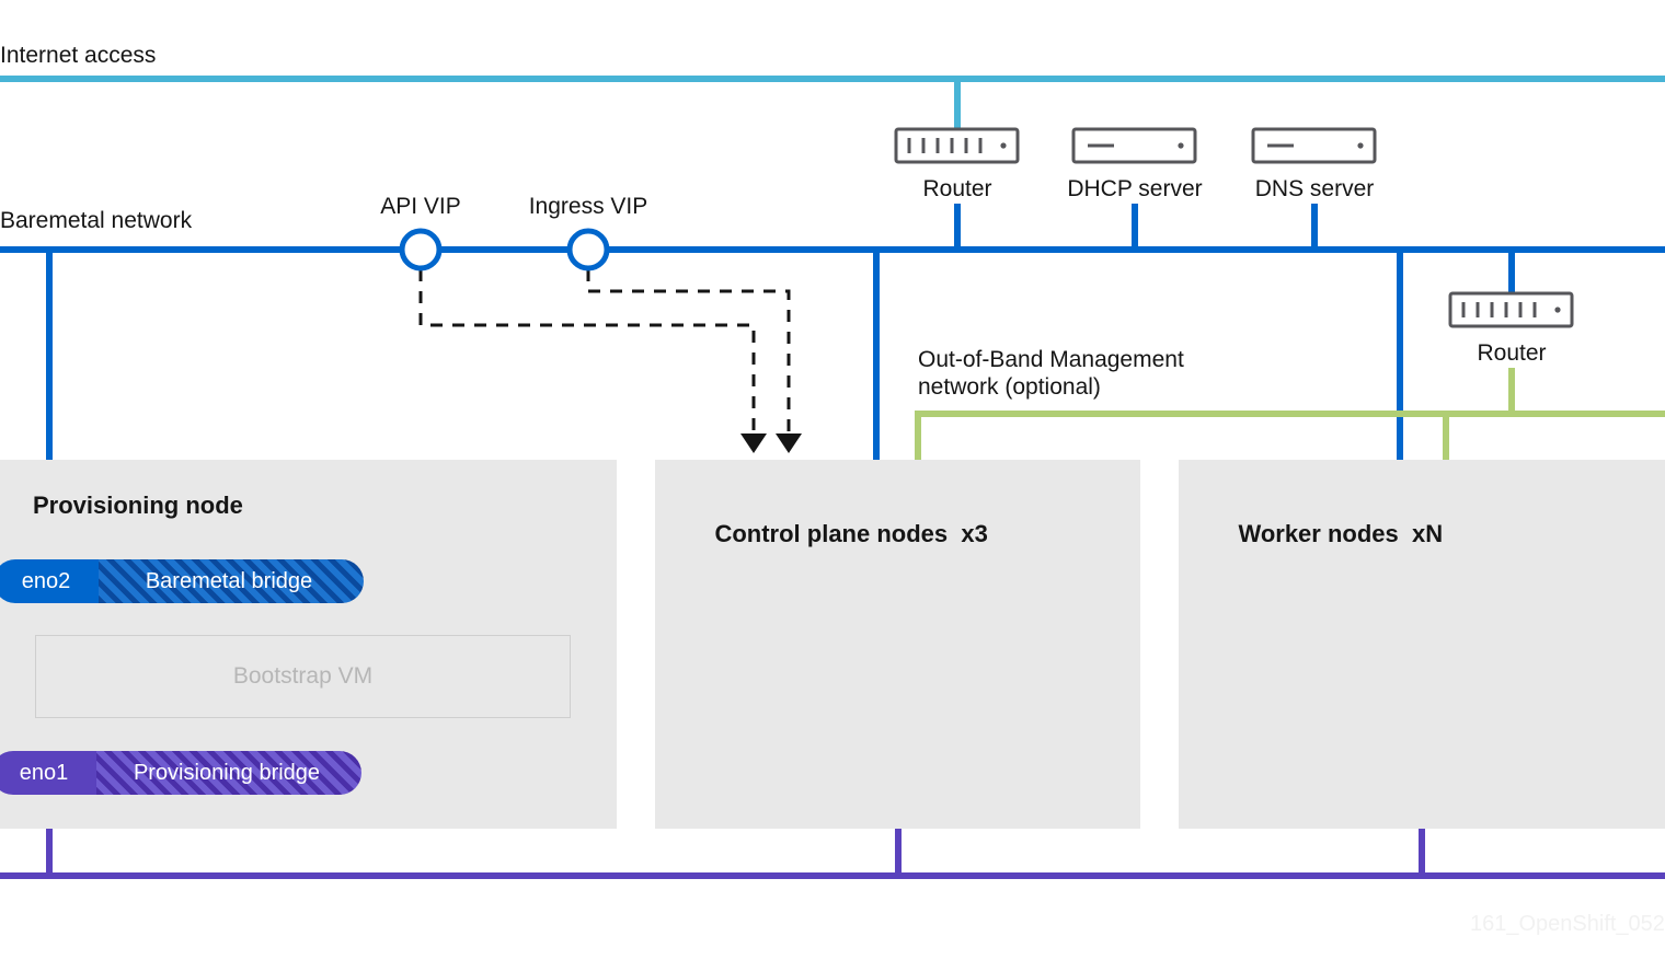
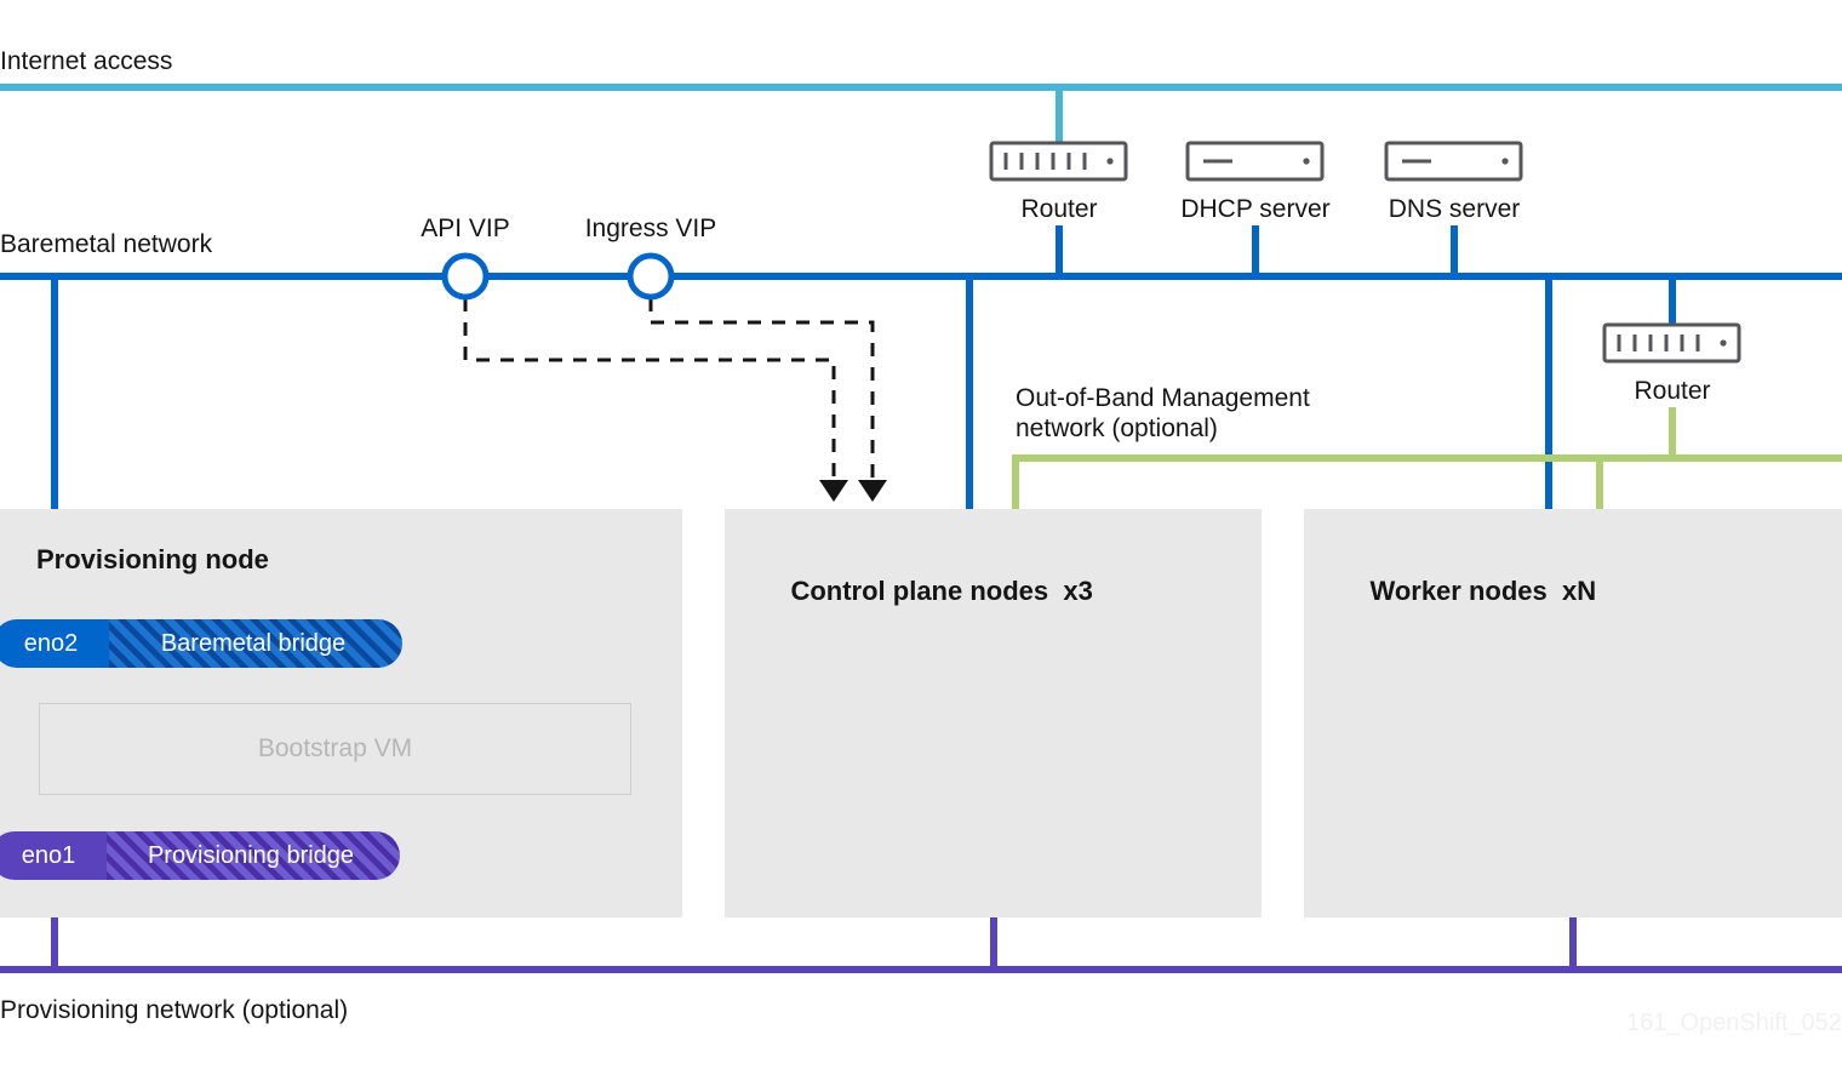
  Internet access
  Baremetal network
  Out-of-Band Management
  network (optional)
+ Provisioning network (optional)
  API VIP
  Ingress VIP
  Router
  DHCP server
  DNS server
  Router
  Provisioning node
  Control plane nodes x3
  Worker nodes xN
  eno2
  Baremetal bridge
  Bootstrap VM
  eno1
  Provisioning bridge
